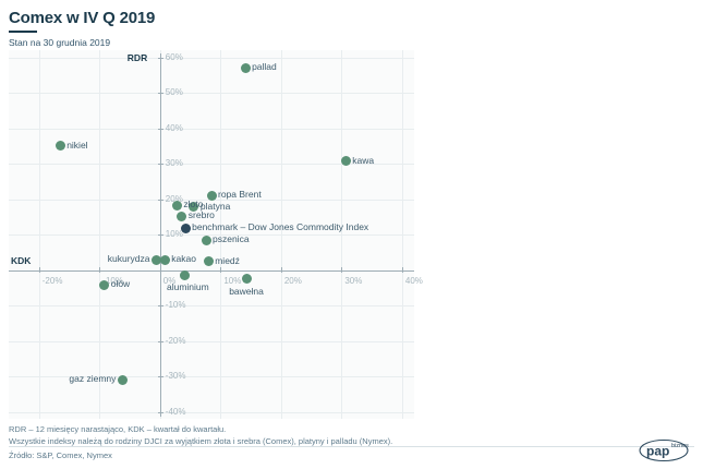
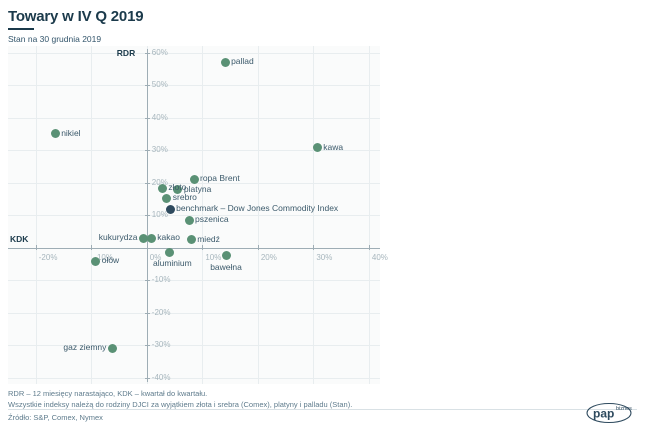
- Comex w IV Q 2019
+ Towary w IV Q 2019
  Stan na 30 grudnia 2019
  -20%
  10%
  0%
  10%
  20%
  30%
  40%
  60%
  50%
  40%
  30%
  20%
  10%
  -10%
  -20%
  -30%
  -40%
  pallad
  nikiel
  kawa
  ropa Brent
  platyna
  złoto
  srebro
  benchmark – Dow Jones Commodity Index
  pszenica
  miedź
  kakao
  kukurydza
  aluminium
  bawełna
  ołów
  gaz ziemny
  RDR
  KDK
  RDR – 12 miesięcy narastająco, KDK – kwartał do kwartału.
- Wszystkie indeksy należą do rodziny DJCI za wyjątkiem złota i srebra (Comex), platyny i palladu (Nymex).
+ Wszystkie indeksy należą do rodziny DJCI za wyjątkiem złota i srebra (Comex), platyny i palladu (Stan).
  Źródło: S&P, Comex, Nymex
  pap
